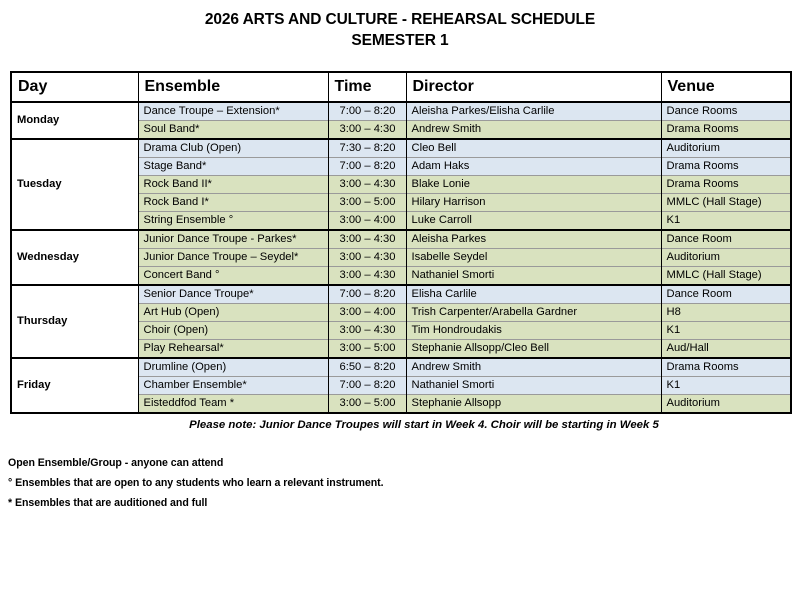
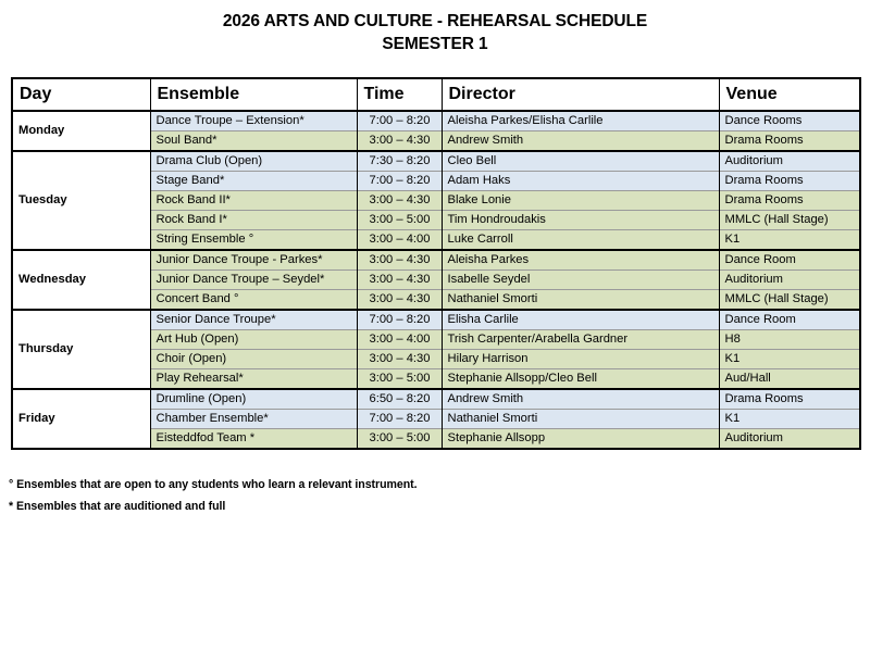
  2026 ARTS AND CULTURE - REHEARSAL SCHEDULE
  SEMESTER 1
  Day	Ensemble	Time	Director	Venue
  Monday	Dance Troupe – Extension*	7:00 – 8:20	Aleisha Parkes/Elisha Carlile	Dance Rooms
  Soul Band*	3:00 – 4:30	Andrew Smith	Drama Rooms
  Tuesday	Drama Club (Open)	7:30 – 8:20	Cleo Bell	Auditorium
  Stage Band*	7:00 – 8:20	Adam Haks	Drama Rooms
  Rock Band II*	3:00 – 4:30	Blake Lonie	Drama Rooms
- Rock Band I*	3:00 – 5:00	Hilary Harrison	MMLC (Hall Stage)
+ Rock Band I*	3:00 – 5:00	Tim Hondroudakis	MMLC (Hall Stage)
  String Ensemble °	3:00 – 4:00	Luke Carroll	K1
  Wednesday	Junior Dance Troupe - Parkes*	3:00 – 4:30	Aleisha Parkes	Dance Room
  Junior Dance Troupe – Seydel*	3:00 – 4:30	Isabelle Seydel	Auditorium
  Concert Band °	3:00 – 4:30	Nathaniel Smorti	MMLC (Hall Stage)
  Thursday	Senior Dance Troupe*	7:00 – 8:20	Elisha Carlile	Dance Room
  Art Hub (Open)	3:00 – 4:00	Trish Carpenter/Arabella Gardner	H8
- Choir (Open)	3:00 – 4:30	Tim Hondroudakis	K1
+ Choir (Open)	3:00 – 4:30	Hilary Harrison	K1
  Play Rehearsal*	3:00 – 5:00	Stephanie Allsopp/Cleo Bell	Aud/Hall
  Friday	Drumline (Open)	6:50 – 8:20	Andrew Smith	Drama Rooms
  Chamber Ensemble*	7:00 – 8:20	Nathaniel Smorti	K1
  Eisteddfod Team *	3:00 – 5:00	Stephanie Allsopp	Auditorium
- Please note: Junior Dance Troupes will start in Week 4. Choir will be starting in Week 5
- Open Ensemble/Group - anyone can attend
  ° Ensembles that are open to any students who learn a relevant instrument.
  * Ensembles that are auditioned and full
